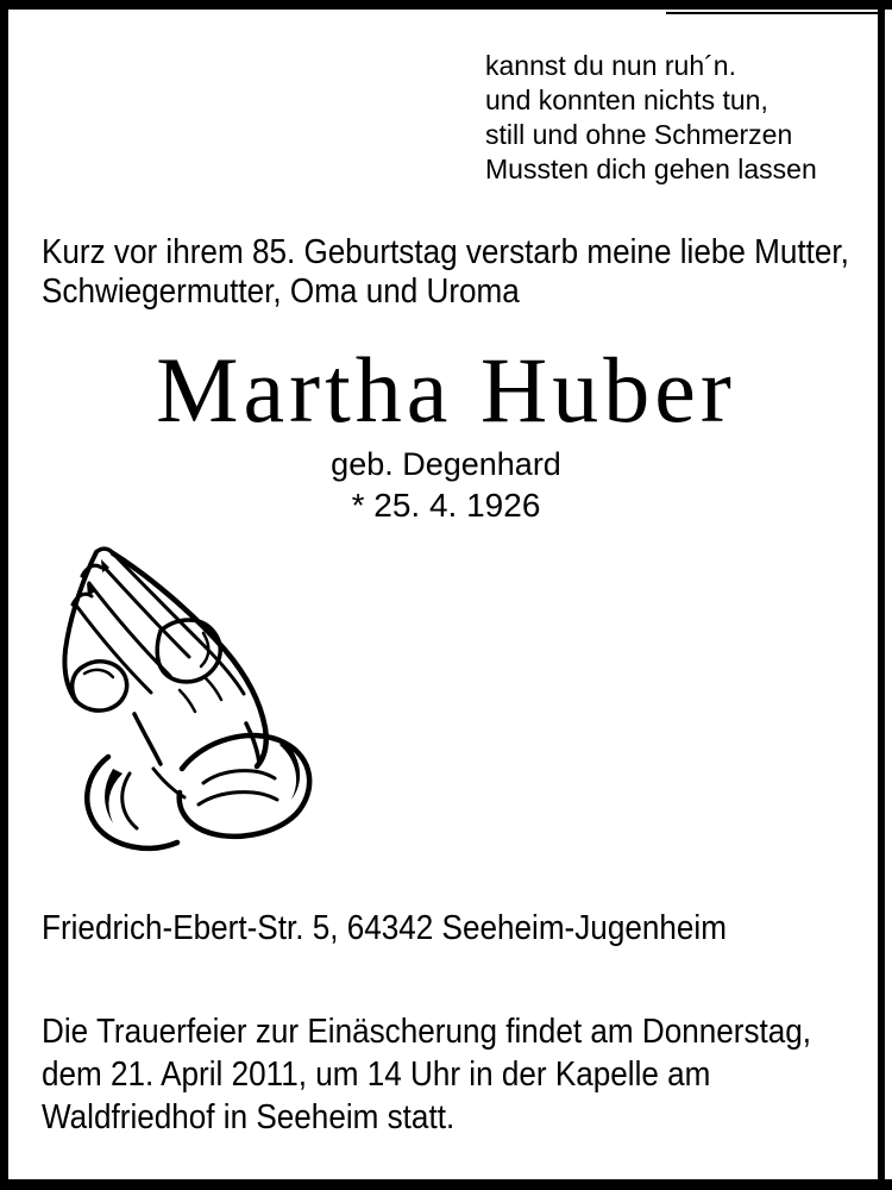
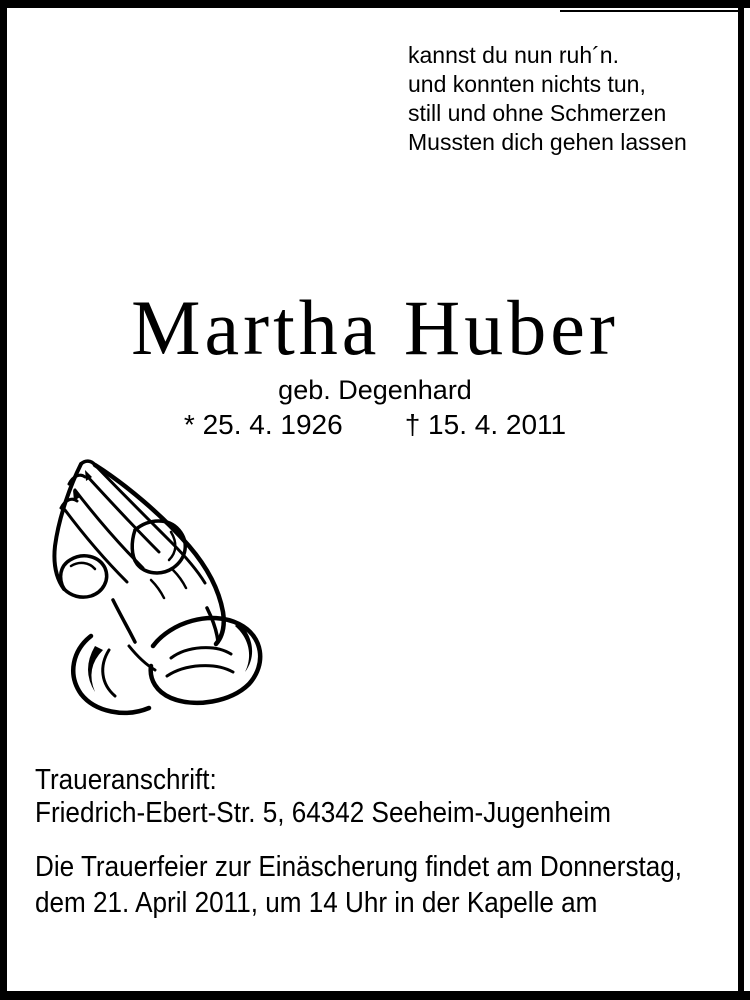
  kannst du nun ruh´n.
  und konnten nichts tun,
  still und ohne Schmerzen
  Mussten dich gehen lassen
- Kurz vor ihrem 85. Geburtstag verstarb meine liebe Mutter,
- Schwiegermutter, Oma und Uroma
  Martha Huber
  geb. Degenhard
  * 25. 4. 1926
+ † 15. 4. 2011
+ Traueranschrift:
  Friedrich-Ebert-Str. 5, 64342 Seeheim-Jugenheim
  Die Trauerfeier zur Einäscherung findet am Donnerstag,
  dem 21. April 2011, um 14 Uhr in der Kapelle am
- Waldfriedhof in Seeheim statt.
